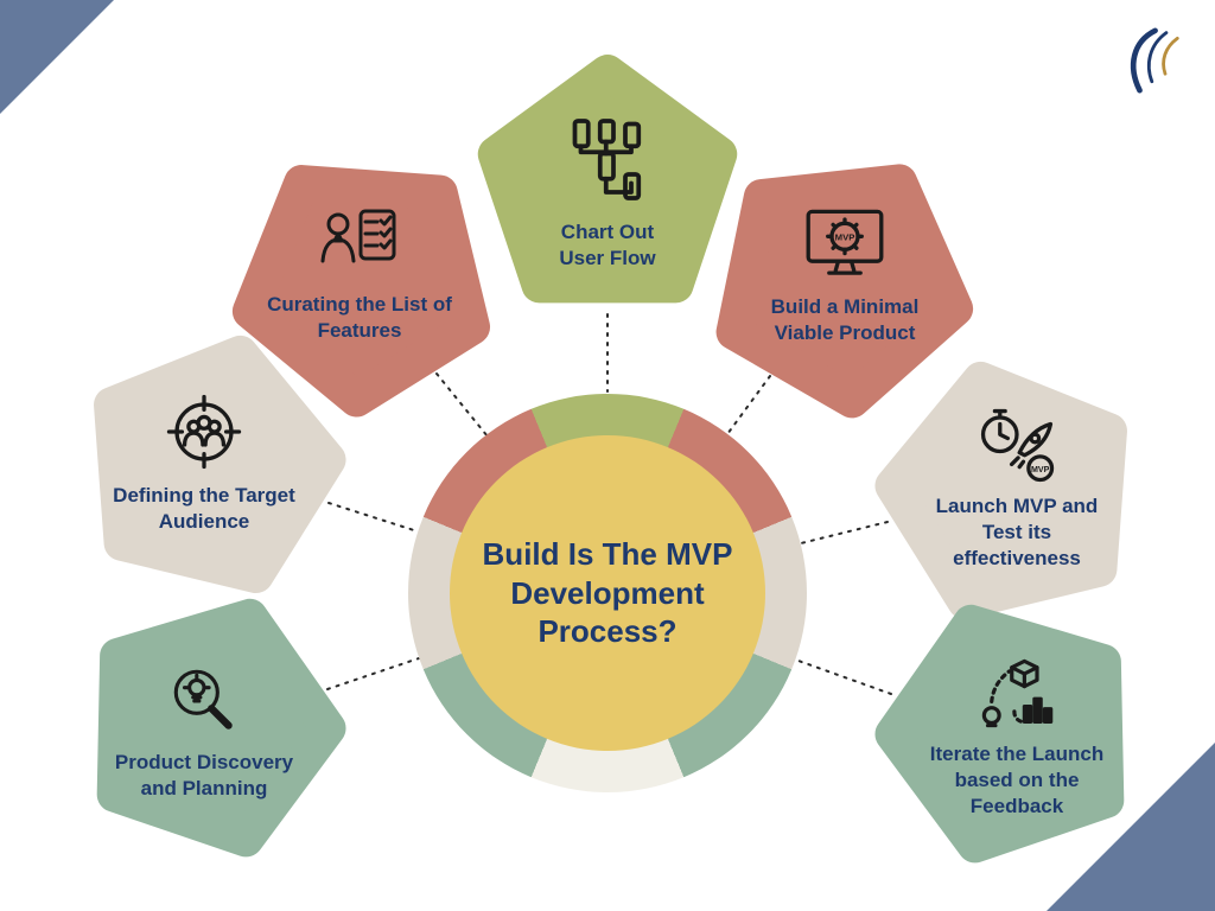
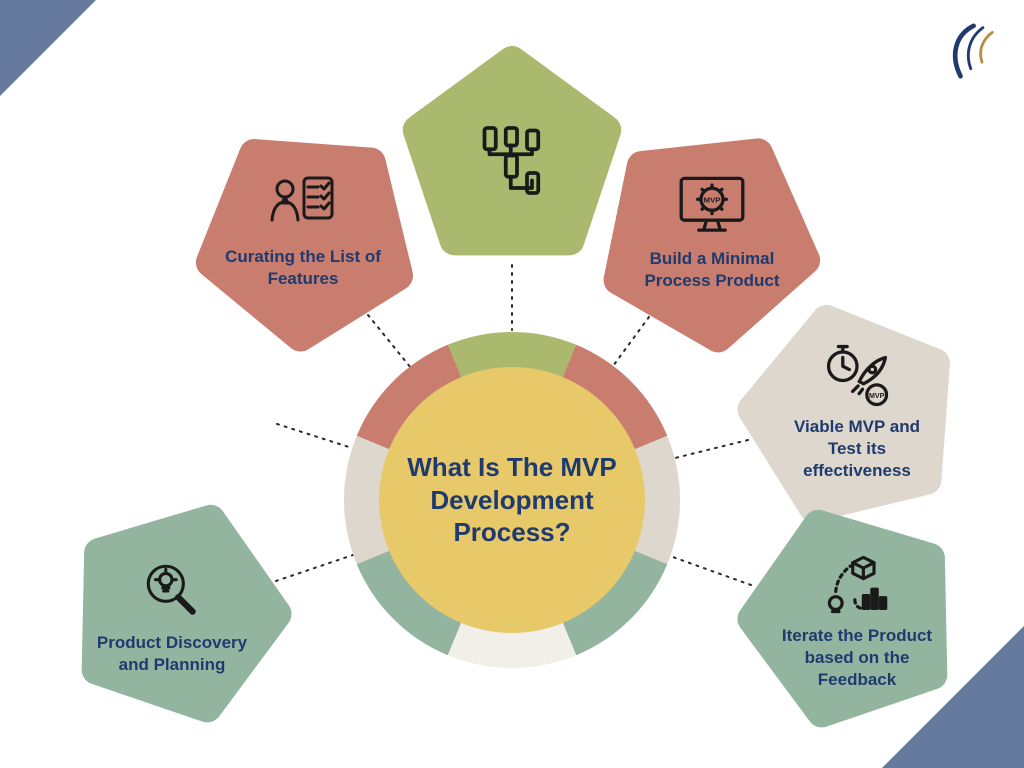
- Build Is The MVP Development Process?
+ What Is The MVP Development Process?
- Chart Out User Flow
  Curating the List of Features
  MVP
- Build a Minimal Viable Product
+ Build a Minimal Process Product
- Defining the Target Audience
  MVP
- Launch MVP and Test its effectiveness
+ Viable MVP and Test its effectiveness
  Product Discovery and Planning
- Iterate the Launch based on the Feedback
+ Iterate the Product based on the Feedback
